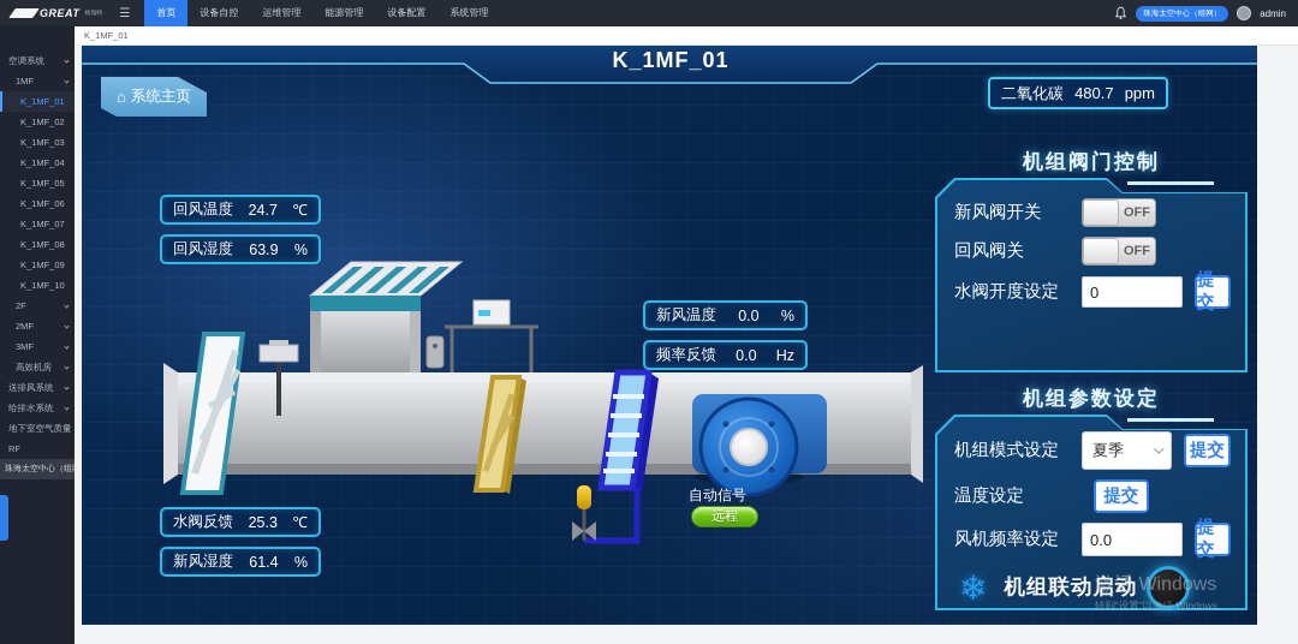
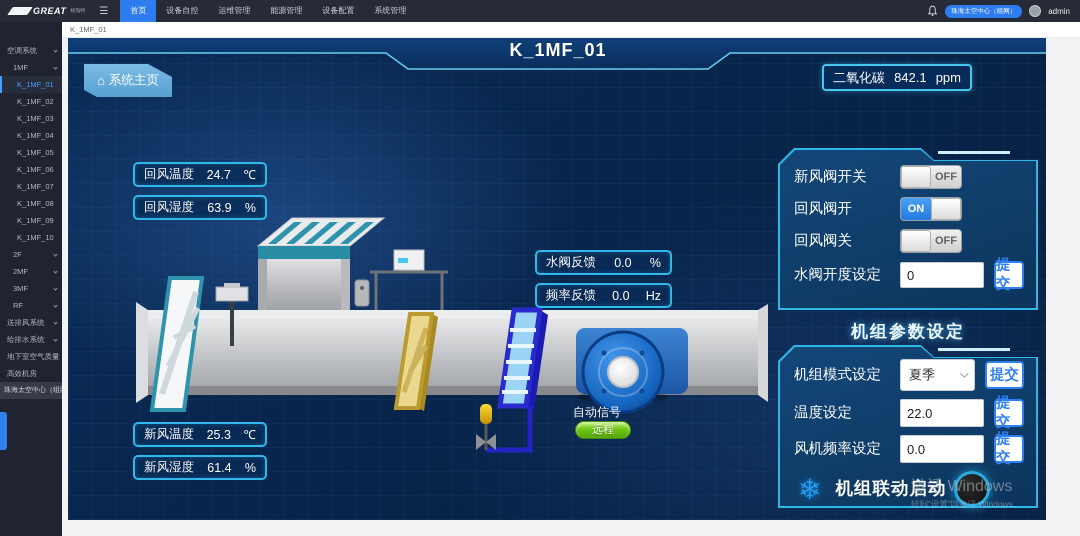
  GREAT
  ☰
  首页
  设备自控
  运维管理
  能源管理
  设备配置
  系统管理
  admin
  空调系统
  1MF
  K_1MF_01
  K_1MF_02
  K_1MF_03
  K_1MF_04
  K_1MF_05
  K_1MF_06
  K_1MF_07
  K_1MF_08
  K_1MF_09
  K_1MF_10
  2F
  2MF
  3MF
- 高效机房
+ RF
  送排风系统
  给排水系统
  地下室空气质量
- RF
+ 高效机房
  K_1MF_01
  K_1MF_01
  ⌂
  系统主页
  二氧化碳
- 480.7
+ 842.1
  ppm
  回风温度
  24.7
  ℃
  回风湿度
  63.9
  %
- 新风温度
+ 水阀反馈
  0.0
  %
  频率反馈
  0.0
  Hz
- 水阀反馈
+ 新风温度
  25.3
  ℃
  新风湿度
  61.4
  %
  自动信号
  远程
- 机组阀门控制
  新风阀开关
  OFF
+ 回风阀开
+ ON
  回风阀关
  OFF
  水阀开度设定
  0
  提交
  机组参数设定
  机组模式设定
  夏季
  提交
  温度设定
+ 22.0
  提交
  风机频率设定
  0.0
  提交
  ❄
  机组联动启动
  激活 Windows
  转到“设置”以激活 Windows。
